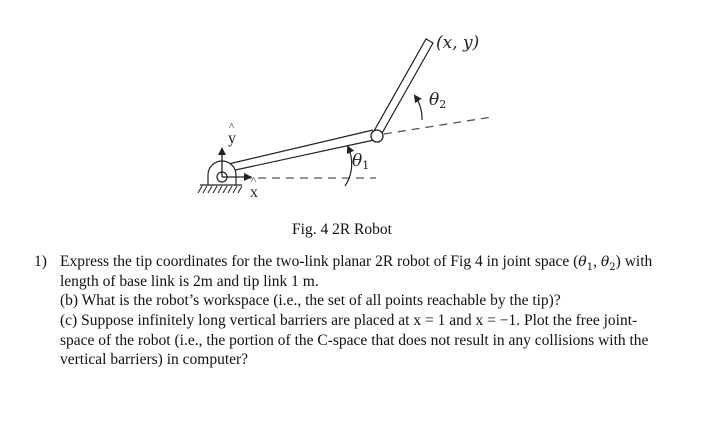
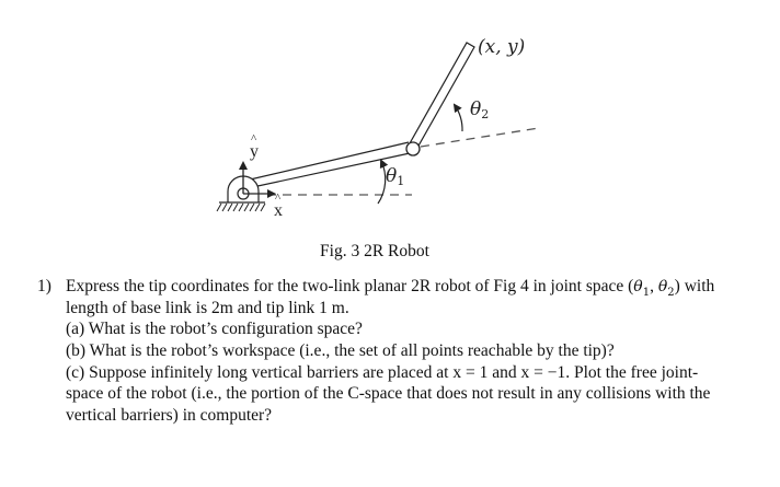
  y
  x
  θ1
  θ2
  (x, y)
- Fig. 4 2R Robot
+ Fig. 3 2R Robot
  1)
  Express the tip coordinates for the two-link planar 2R robot of Fig 4 in joint space (θ1, θ2) with
  length of base link is 2m and tip link 1 m.
+ (a) What is the robot’s configuration space?
  (b) What is the robot’s workspace (i.e., the set of all points reachable by the tip)?
  (c) Suppose infinitely long vertical barriers are placed at x = 1 and x = −1. Plot the free joint-
  space of the robot (i.e., the portion of the C-space that does not result in any collisions with the
  vertical barriers) in computer?
